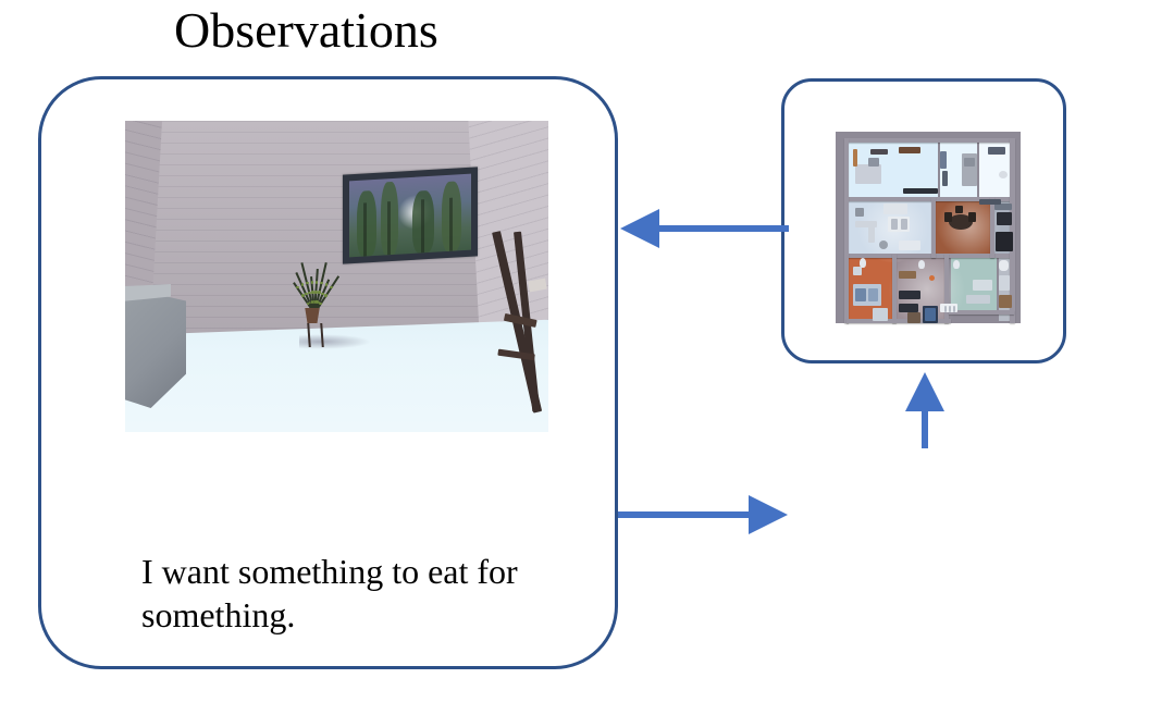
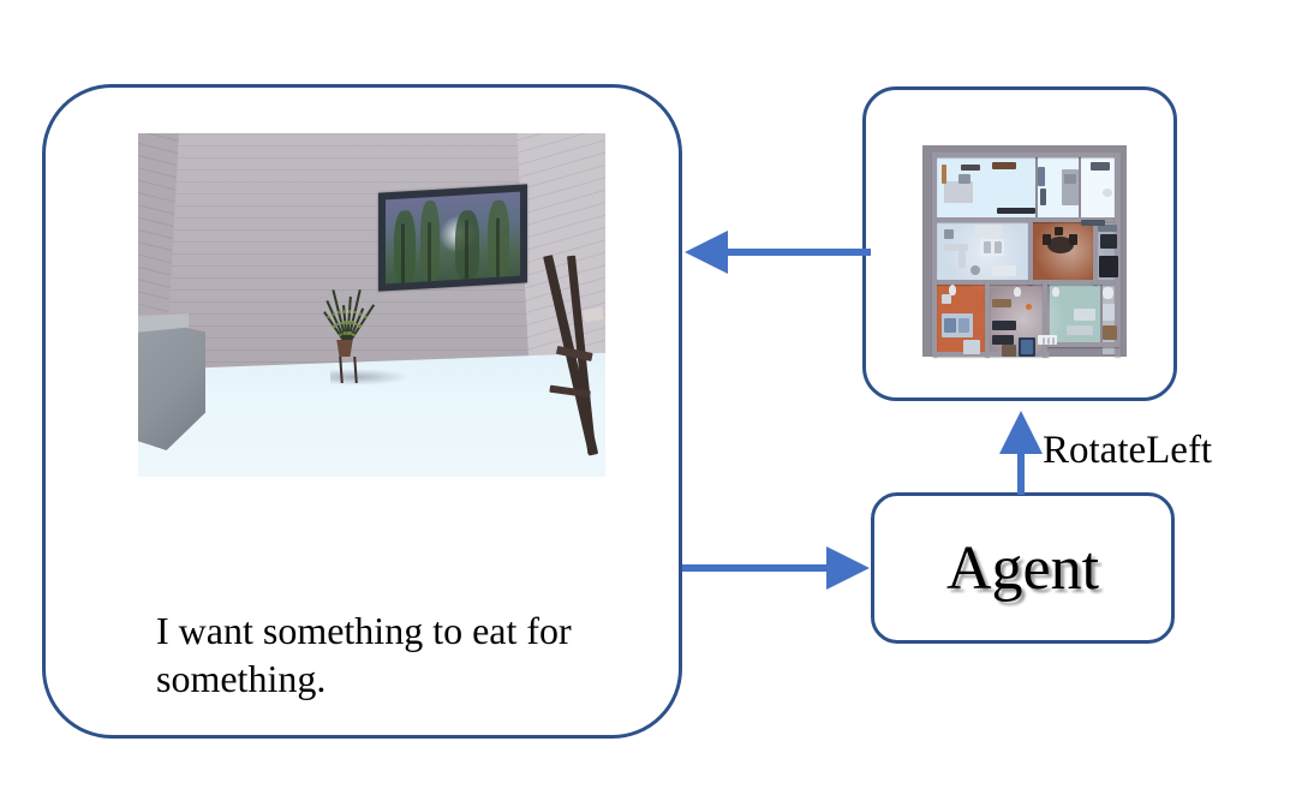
- Observations
  I want something to eat for something.
+ Agent
+ RotateLeft
